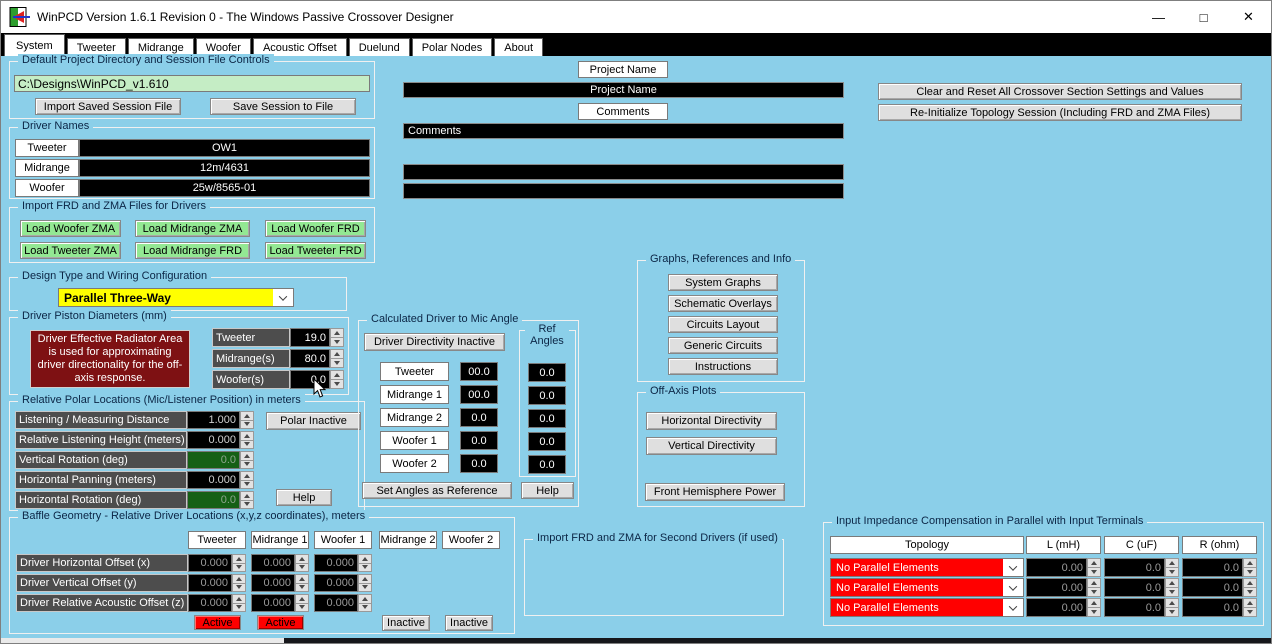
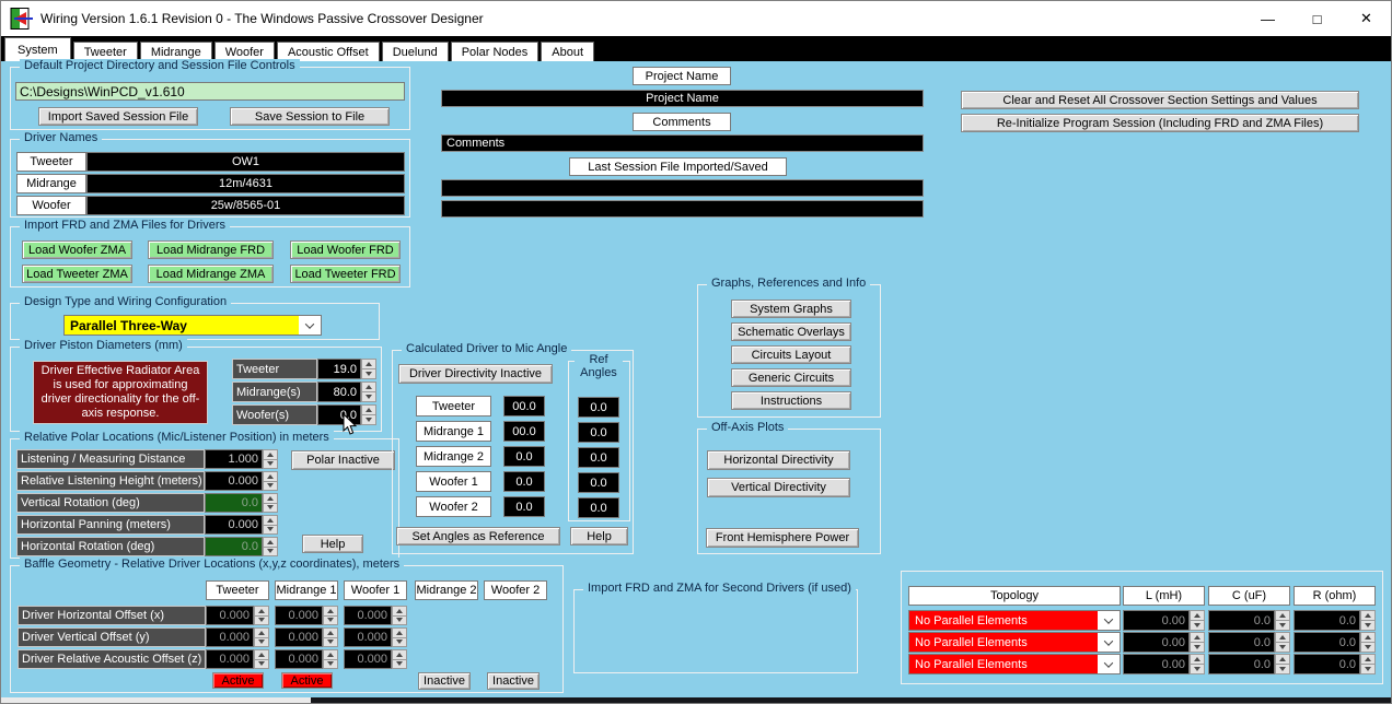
- WinPCD Version 1.6.1 Revision 0 - The Windows Passive Crossover Designer
+ Wiring Version 1.6.1 Revision 0 - The Windows Passive Crossover Designer
  —
  □
  ✕
  System
  Tweeter
  Midrange
  Woofer
  Acoustic Offset
  Duelund
  Polar Nodes
  About
  Default Project Directory and Session File Controls
  C:\Designs\WinPCD_v1.610
  Import Saved Session File
  Save Session to File
  Driver Names
  Tweeter
  OW1
  Midrange
  12m/4631
  Woofer
  25w/8565-01
  Import FRD and ZMA Files for Drivers
  Load Woofer ZMA
- Load Midrange ZMA
+ Load Midrange FRD
  Load Woofer FRD
  Load Tweeter ZMA
- Load Midrange FRD
+ Load Midrange ZMA
  Load Tweeter FRD
  Design Type and Wiring Configuration
  Parallel Three-Way
  Driver Piston Diameters (mm)
  Driver Effective Radiator Area is used for approximating driver directionality for the off-axis response.
  Tweeter
  19.0
  Midrange(s)
  80.0
  Woofer(s)
  Relative Polar Locations (Mic/Listener Position) in meters
  Listening / Measuring Distance
  1.000
  Relative Listening Height (meters)
  0.000
  Vertical Rotation (deg)
  0.0
  Horizontal Panning (meters)
  0.000
  Horizontal Rotation (deg)
  0.0
  Polar Inactive
  Help
  Baffle Geometry - Relative Driver Locations (x,y,z coordinates), meters
  Tweeter
  Midrange 1
  Woofer 1
  Midrange 2
  Woofer 2
  Driver Horizontal Offset (x)
  0.000
  0.000
  0.000
  Driver Vertical Offset (y)
  0.000
  0.000
  0.000
  Driver Relative Acoustic Offset (z)
  0.000
  0.000
  0.000
  Active
  Active
  Inactive
  Inactive
  Project Name
  Project Name
  Comments
  Comments
+ Last Session File Imported/Saved
  Clear and Reset All Crossover Section Settings and Values
- Re-Initialize Topology Session (Including FRD and ZMA Files)
+ Re-Initialize Program Session (Including FRD and ZMA Files)
  Calculated Driver to Mic Angle
  Driver Directivity Inactive
  Tweeter
  00.0
  Midrange 1
  00.0
  Midrange 2
  0.0
  Woofer 1
  0.0
  Woofer 2
  0.0
  Set Angles as Reference
  Ref Angles
  0.0
  0.0
  0.0
  0.0
  0.0
  Help
  Graphs, References and Info
  System Graphs
  Schematic Overlays
  Circuits Layout
  Generic Circuits
  Instructions
  Off-Axis Plots
  Horizontal Directivity
  Vertical Directivity
  Front Hemisphere Power
  Import FRD and ZMA for Second Drivers (if used)
- Input Impedance Compensation in Parallel with Input Terminals
  Topology
  L (mH)
  C (uF)
  R (ohm)
  No Parallel Elements
  0.00
  0.0
  0.0
  No Parallel Elements
  0.00
  0.0
  0.0
  No Parallel Elements
  0.00
  0.0
  0.0
